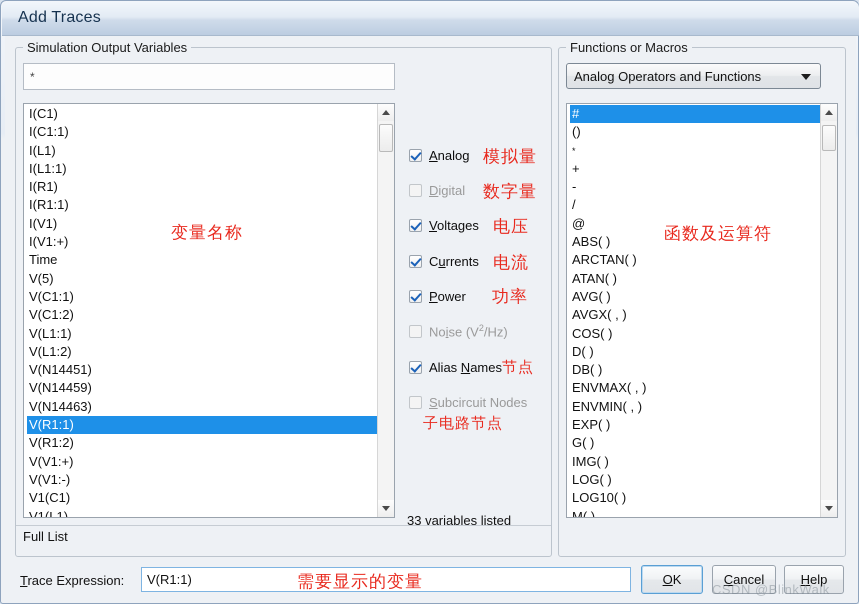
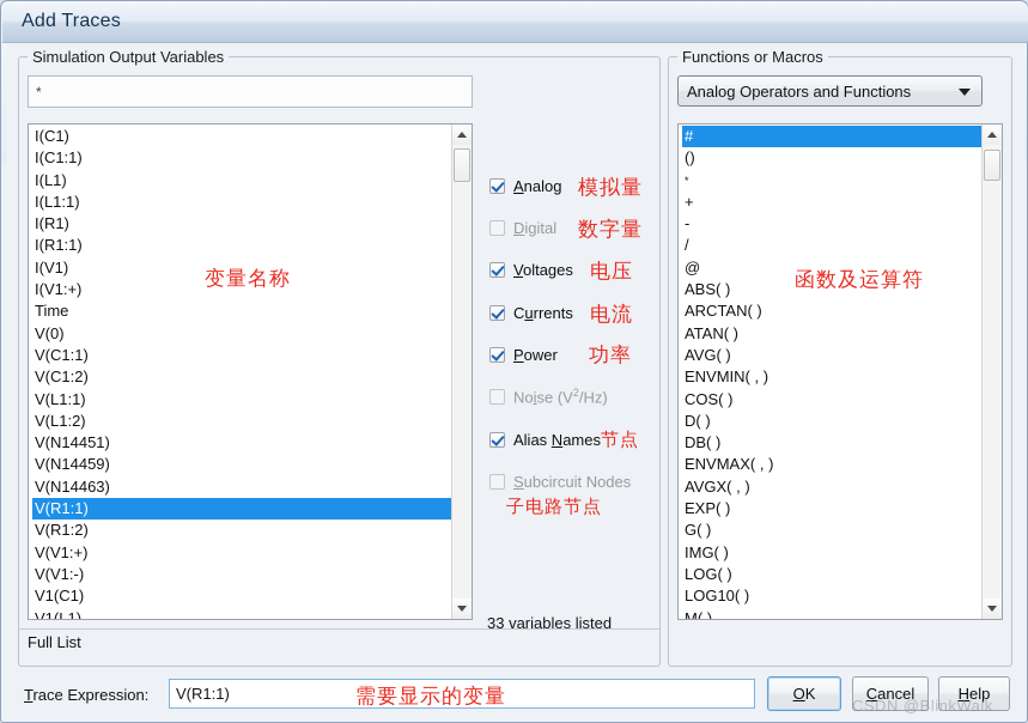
  Add Traces
  Simulation Output Variables
  *
  I(C1)
  I(C1:1)
  I(L1)
  I(L1:1)
  I(R1)
  I(R1:1)
  I(V1)
  I(V1:+)
  Time
- V(5)
+ V(0)
  V(C1:1)
  V(C1:2)
  V(L1:1)
  V(L1:2)
  V(N14451)
  V(N14459)
  V(N14463)
  V(R1:1)
  V(R1:2)
  V(V1:+)
  V(V1:-)
  V1(C1)
  V1(L1)
  变量名称
  Full List
  Analog
  模拟量
  Digital
  数字量
  Voltages
  电压
  Currents
  电流
  Power
  功率
  Noise (V2/Hz)
  Alias Names
  节点
  Subcircuit Nodes
  子电路节点
  33 variables listed
  Functions or Macros
  Analog Operators and Functions
  #
  ()
  *
  +
  -
  /
  @
  ABS( )
  ARCTAN( )
  ATAN( )
  AVG( )
- AVGX( , )
+ ENVMIN( , )
  COS( )
  D( )
  DB( )
  ENVMAX( , )
- ENVMIN( , )
+ AVGX( , )
  EXP( )
  G( )
  IMG( )
  LOG( )
  LOG10( )
  M( )
  函数及运算符
  Trace Expression:
  V(R1:1)
  需要显示的变量
  OK
  Cancel
  Help
  CSDN @BlinkWalk
